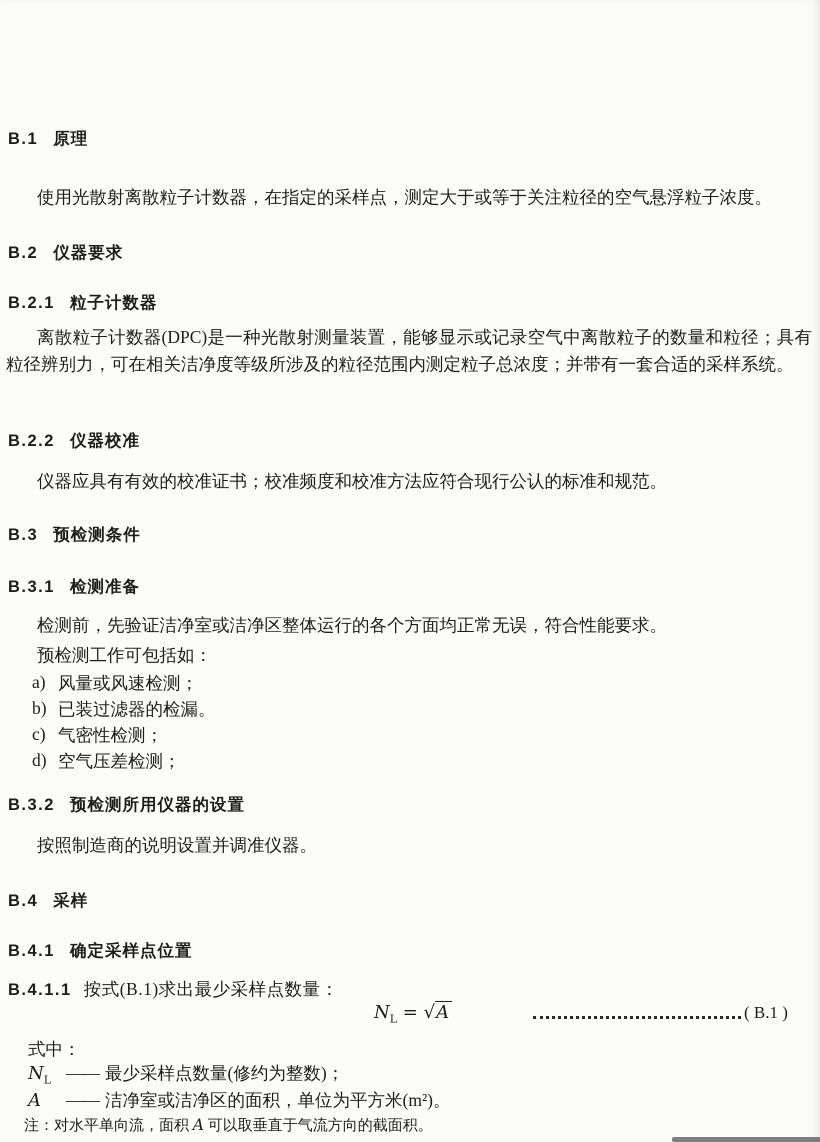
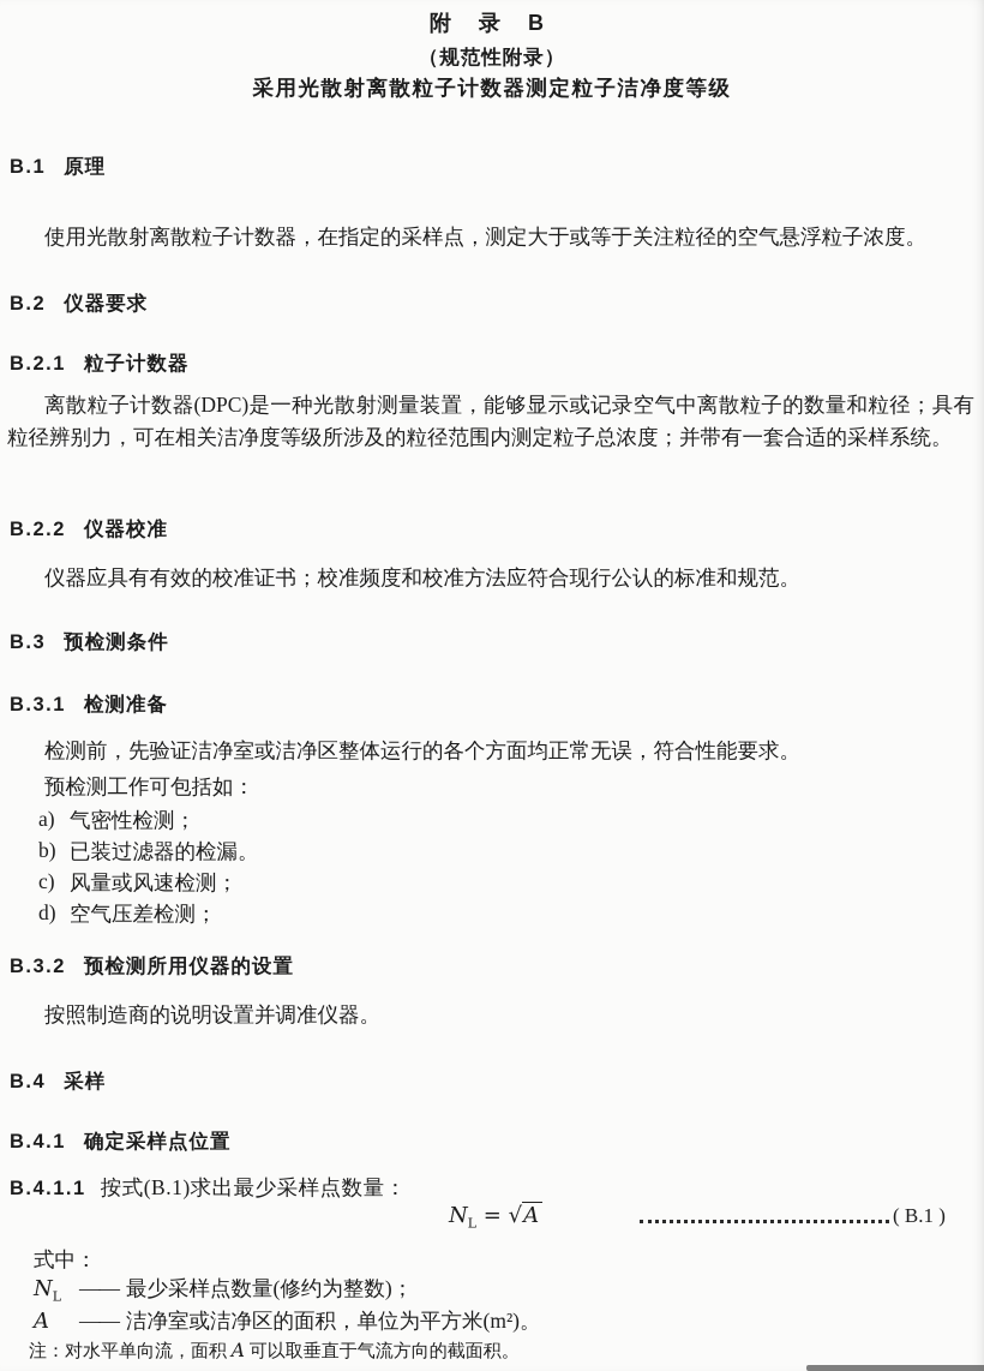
+ 附 录 B
+ （规范性附录）
+ 采用光散射离散粒子计数器测定粒子洁净度等级
  B.1 原理
  使用光散射离散粒子计数器，在指定的采样点，测定大于或等于关注粒径的空气悬浮粒子浓度。
  B.2 仪器要求
  B.2.1 粒子计数器
  离散粒子计数器(DPC)是一种光散射测量装置，能够显示或记录空气中离散粒子的数量和粒径；具有粒径辨别力，可在相关洁净度等级所涉及的粒径范围内测定粒子总浓度；并带有一套合适的采样系统。
  B.2.2 仪器校准
  仪器应具有有效的校准证书；校准频度和校准方法应符合现行公认的标准和规范。
  B.3 预检测条件
  B.3.1 检测准备
  检测前，先验证洁净室或洁净区整体运行的各个方面均正常无误，符合性能要求。
  预检测工作可包括如：
  a)
- 风量或风速检测；
+ 气密性检测；
  b)
  已装过滤器的检漏。
  c)
- 气密性检测；
+ 风量或风速检测；
  d)
  空气压差检测；
  B.3.2 预检测所用仪器的设置
  按照制造商的说明设置并调准仪器。
  B.4 采样
  B.4.1 确定采样点位置
  B.4.1.1 按式(B.1)求出最少采样点数量：
  NL = √A
  ( B.1 )
  式中：
  NL
  ——
  最少采样点数量(修约为整数)；
  A
  ——
  洁净室或洁净区的面积，单位为平方米(m²)。
  注：对水平单向流，面积 A 可以取垂直于气流方向的截面积。
